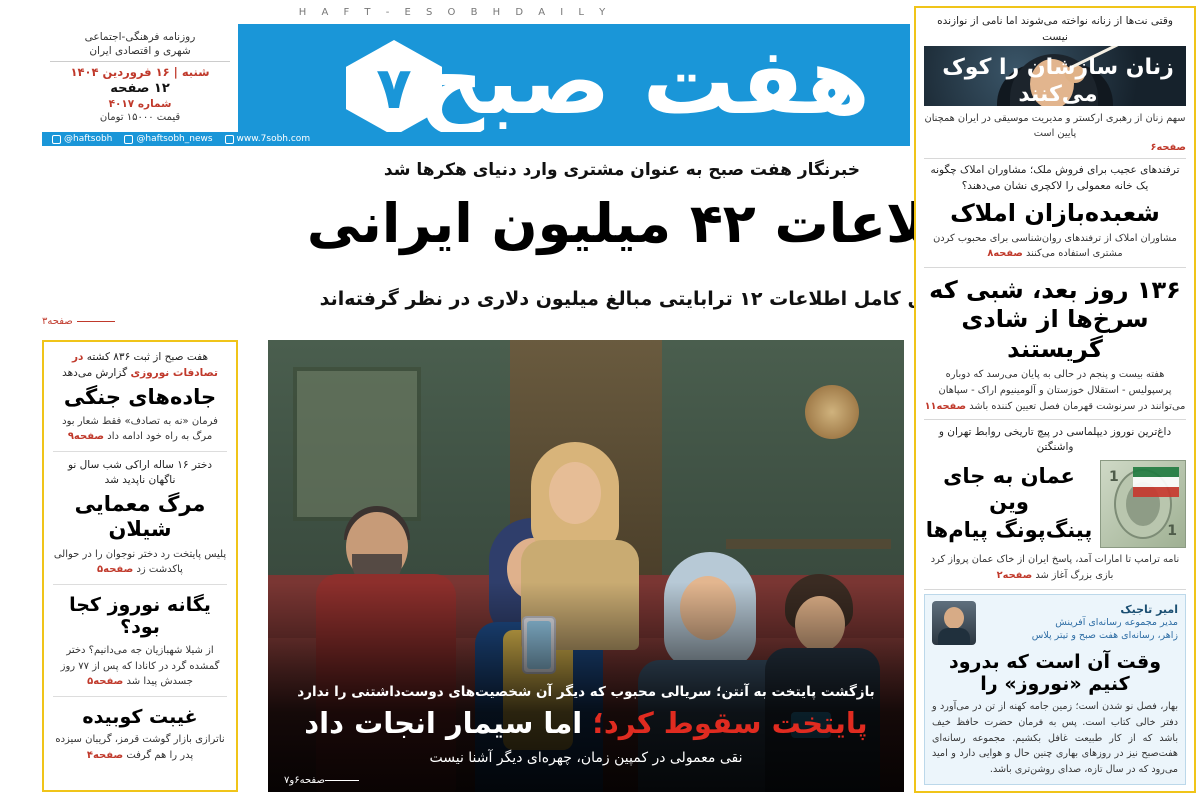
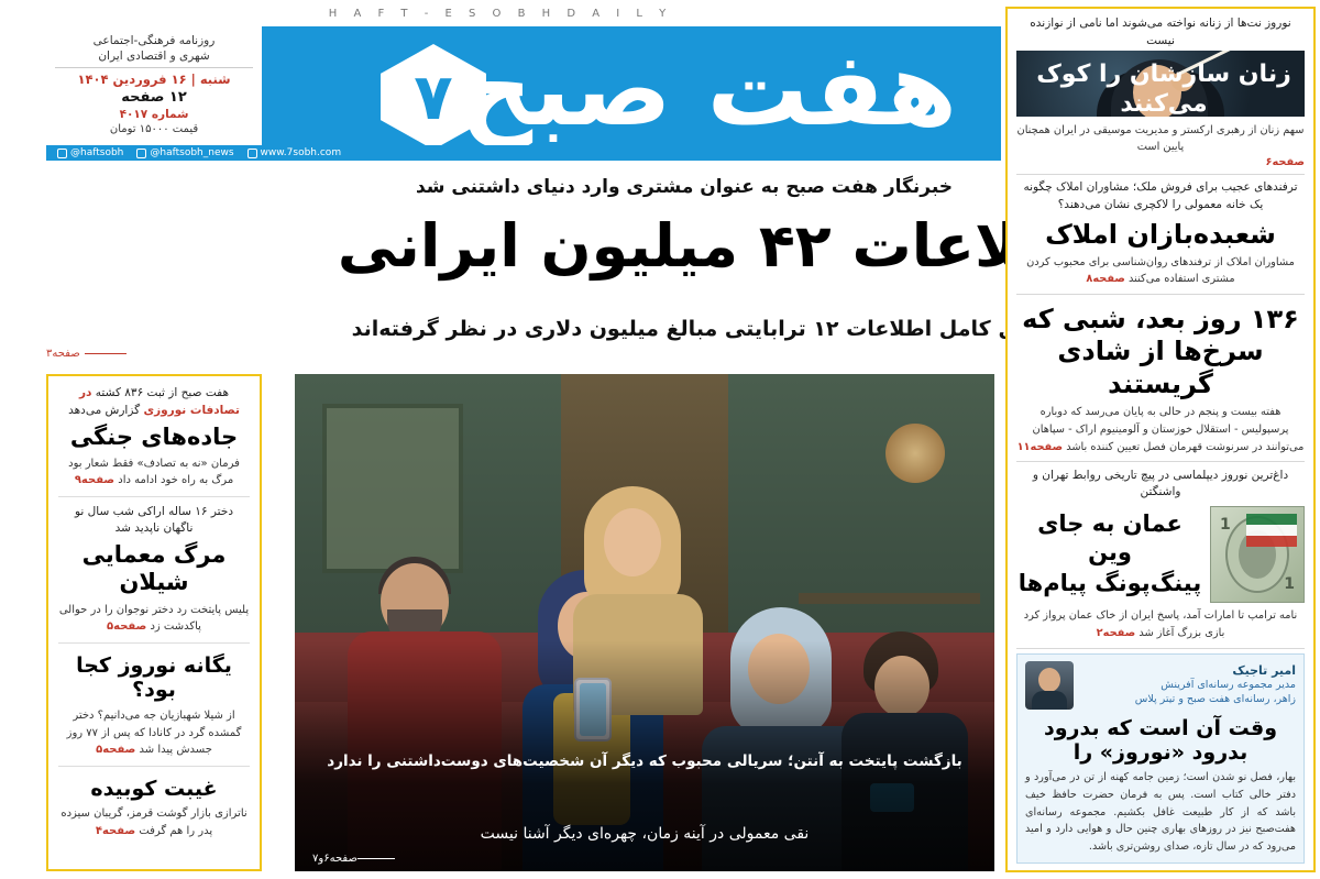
  H A F T - E S O B H D A I L Y
  هفت صبح
  ۷
  روزنامه فرهنگی-اجتماعی
  شهری و اقتصادی ایران
  شنبه | ۱۶ فروردین ۱۴۰۴
  ۱۲ صفحه
  شماره ۴۰۱۷
  قیمت ۱۵۰۰۰ تومان
  @haftsobh
  @haftsobh_news
  www.7sobh.com
- خبرنگار هفت صبح به عنوان مشتری وارد دنیای هکرها شد
+ خبرنگار هفت صبح به عنوان مشتری وارد دنیای داشتنی شد
  اعات ۴۲ میلیون ایرانی
  کامل اطلاعات ۱۲ ترابایتی مبالغ میلیون دلاری در نظر گرفته‌اند
  صفحه۳
  هفت صبح از ثبت ۸۳۶ کشته در تصادفات نوروزی گزارش می‌دهد
  جاده‌های جنگی
  فرمان «نه به تصادف» فقط شعار بود مرگ به راه خود ادامه داد صفحه۹
  دختر ۱۶ ساله اراکی شب سال نو ناگهان ناپدید شد
  مرگ معمایی شیلان
  پلیس پایتخت رد دختر نوجوان را در حوالی پاکدشت زد صفحه۵
  یگانه نوروز کجا بود؟
  از شیلا شهبازیان جه میدانیم؟ دختر گمشده گرد در کانادا که پس از ۷۷ روز جسدش پیدا شد صفحه۵
  غیبت کوبیده
  ناترازی بازار گوشت قرمز، گریبان سیزده پدر را هم گرفت صفحه۴
  بازگشت پایتخت به آنتن؛ سریالی محبوب که دیگر آن شخصیت‌های دوست‌داشتنی را ندارد
- پایتخت سقوط کرد؛ اما سیمار انجات داد
- نقی معمولی در کمپین زمان، چهره‌ای دیگر آشنا نیست
+ نقی معمولی در آینه زمان، چهره‌ای دیگر آشنا نیست
  صفحه۶و۷
- وقتی نت‌ها از زنانه نواخته می‌شوند اما نامی از نوازنده نیست
+ نوروز نت‌ها از زنانه نواخته می‌شوند اما نامی از نوازنده نیست
  زنان سازشان را کوک می‌کنند
  سهم زنان از رهبری ارکستر و مدیریت موسیقی در ایران همچنان پایین است
  صفحه۶
  ترفندهای عجیب برای فروش ملک؛ مشاوران املاک چگونه یک خانه معمولی را لاکچری نشان می‌دهند؟
  شعبده‌بازان املاک
  مشاوران املاک از ترفندهای روان‌شناسی برای محبوب کردن مشتری استفاده می‌کنند صفحه۸
  ۱۳۶ روز بعد، شبی که
  سرخ‌ها از شادی گریستند
  هفته بیست و پنجم در حالی به پایان می‌رسد که دوباره پرسپولیس - استقلال خوزستان و آلومینیوم اراک - سپاهان می‌توانند در سرنوشت قهرمان فصل تعیین کننده باشد صفحه۱۱
  داغ‌ترین نوروز دیپلماسی در پیچ تاریخی روابط تهران و واشنگتن
  1
  1
  عمان به جای وین
  پینگ‌پونگ پیام‌ها
  نامه ترامپ تا امارات آمد، پاسخ ایران از خاک عمان پرواز کرد بازی بزرگ آغاز شد صفحه۲
  امیر تاجیک
  مدیر مجموعه رسانه‌ای آفرینش
  زاهر، رسانه‌ای هفت صبح و تیتر پلاس
- وقت آن است که بدرود کنیم «نوروز» را
+ وقت آن است که بدرود بدرود «نوروز» را
  بهار، فصل نو شدن است؛ زمین جامه کهنه از تن در می‌آورد و دفتر خالی کتاب است. پس به فرمان حضرت حافظ خیف باشد که از کار طبیعت غافل بکشیم. مجموعه رسانه‌ای هفت‌صبح نیز در روزهای بهاری چنین حال و هوایی دارد و امید می‌رود که در سال تازه، صدای روشن‌تری باشد.
